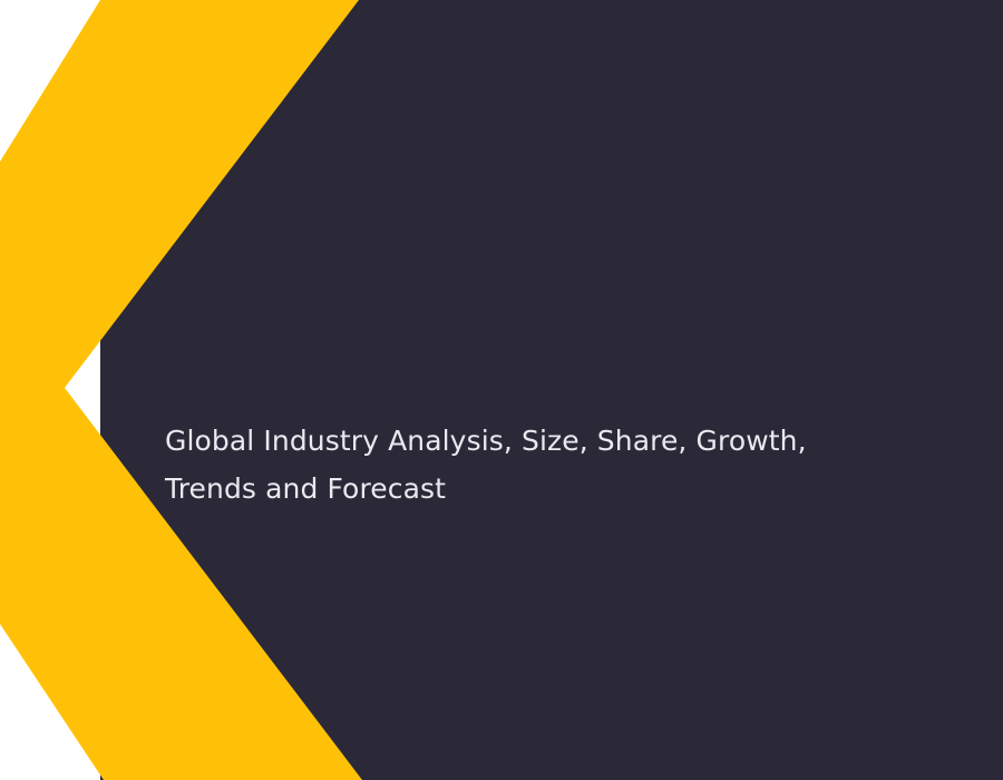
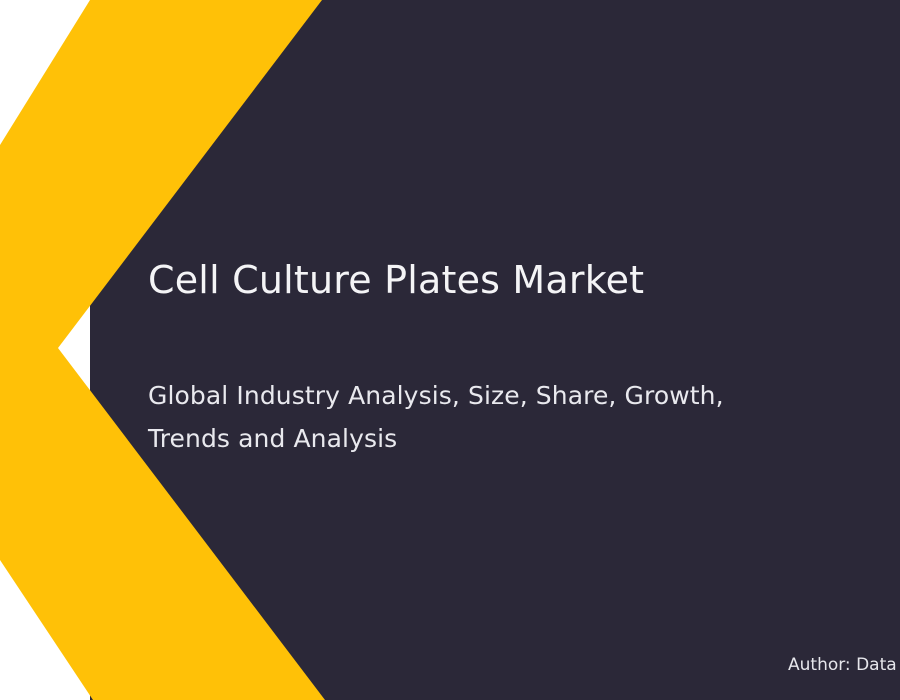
+ Cell Culture Plates Market
- Global Industry Analysis, Size, Share, Growth, Trends and Forecast
+ Global Industry Analysis, Size, Share, Growth, Trends and Analysis
+ Author: Data
